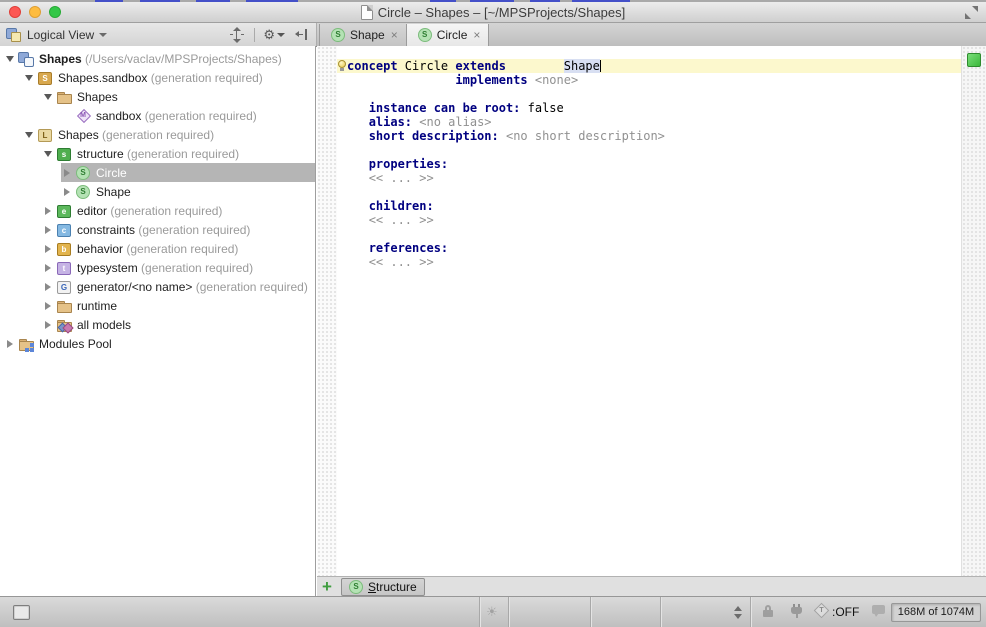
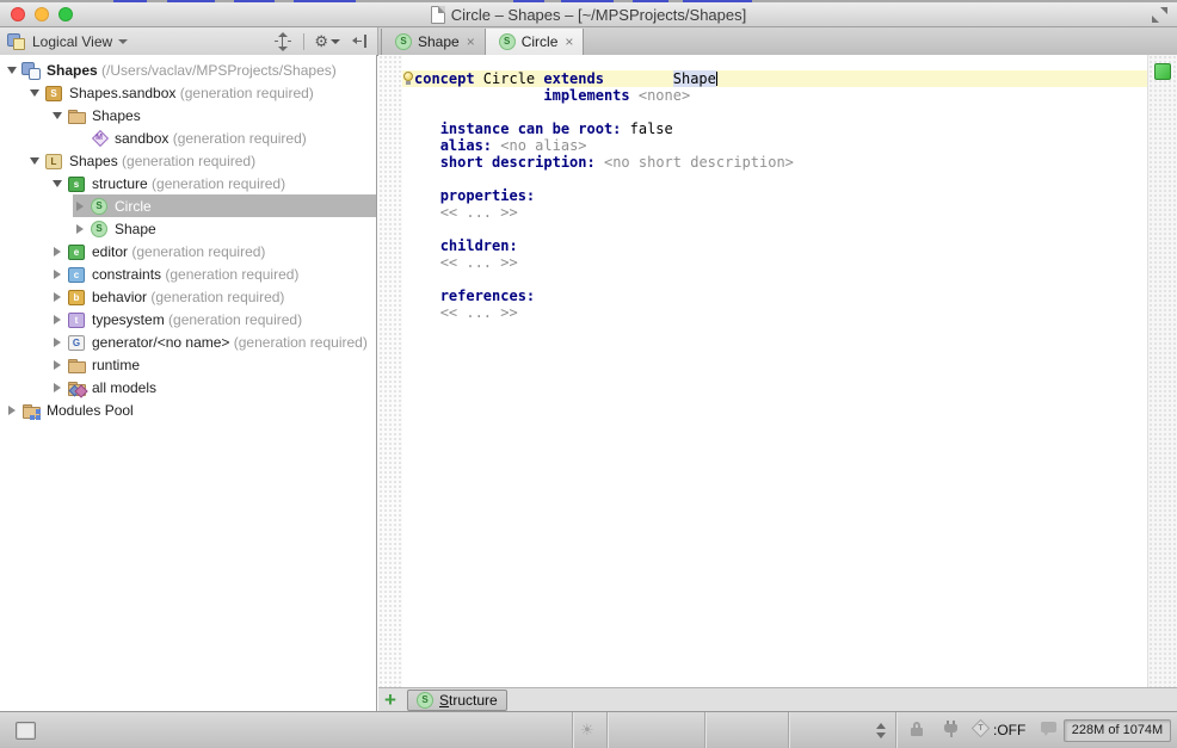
  Circle – Shapes – [~/MPSProjects/Shapes]
  Logical View
  ⚙
  S
  Shape
  ×
  S
  Circle
  ×
  Shapes
  (/Users/vaclav/MPSProjects/Shapes)
  S
  Shapes.sandbox
  (generation required)
  Shapes
  sandbox
  (generation required)
  L
  Shapes
  (generation required)
  s
  structure
  (generation required)
  S
  Circle
  S
  Shape
  e
  editor
  (generation required)
  c
  constraints
  (generation required)
  b
  behavior
  (generation required)
  t
  typesystem
  (generation required)
  G
  generator/<no name>
  (generation required)
  runtime
  all models
  Modules Pool
  concept Circle extends Shape
  implements <none>
  instance can be root: false
  alias: <no alias>
  short description: <no short description>
  properties:
  << ... >>
  children:
  << ... >>
  references:
  << ... >>
  +
  S
  Structure
  ☀
  :OFF
- 168M of 1074M
+ 228M of 1074M
